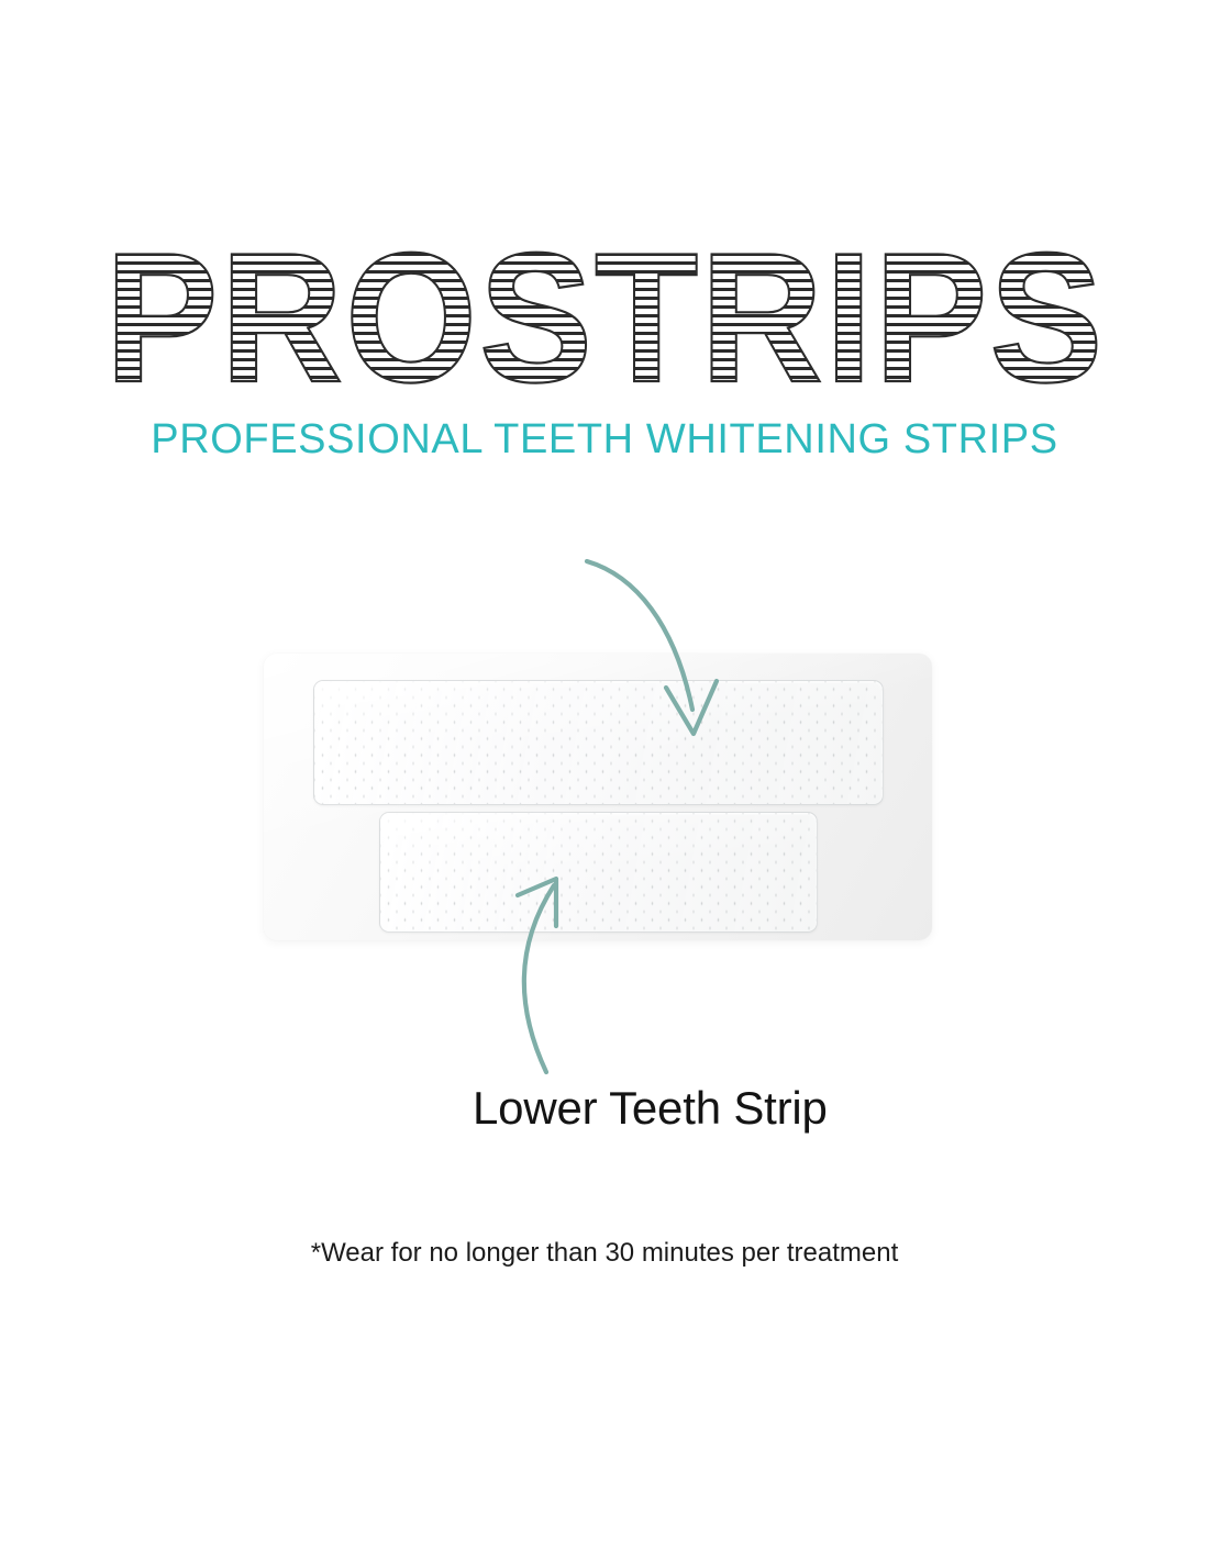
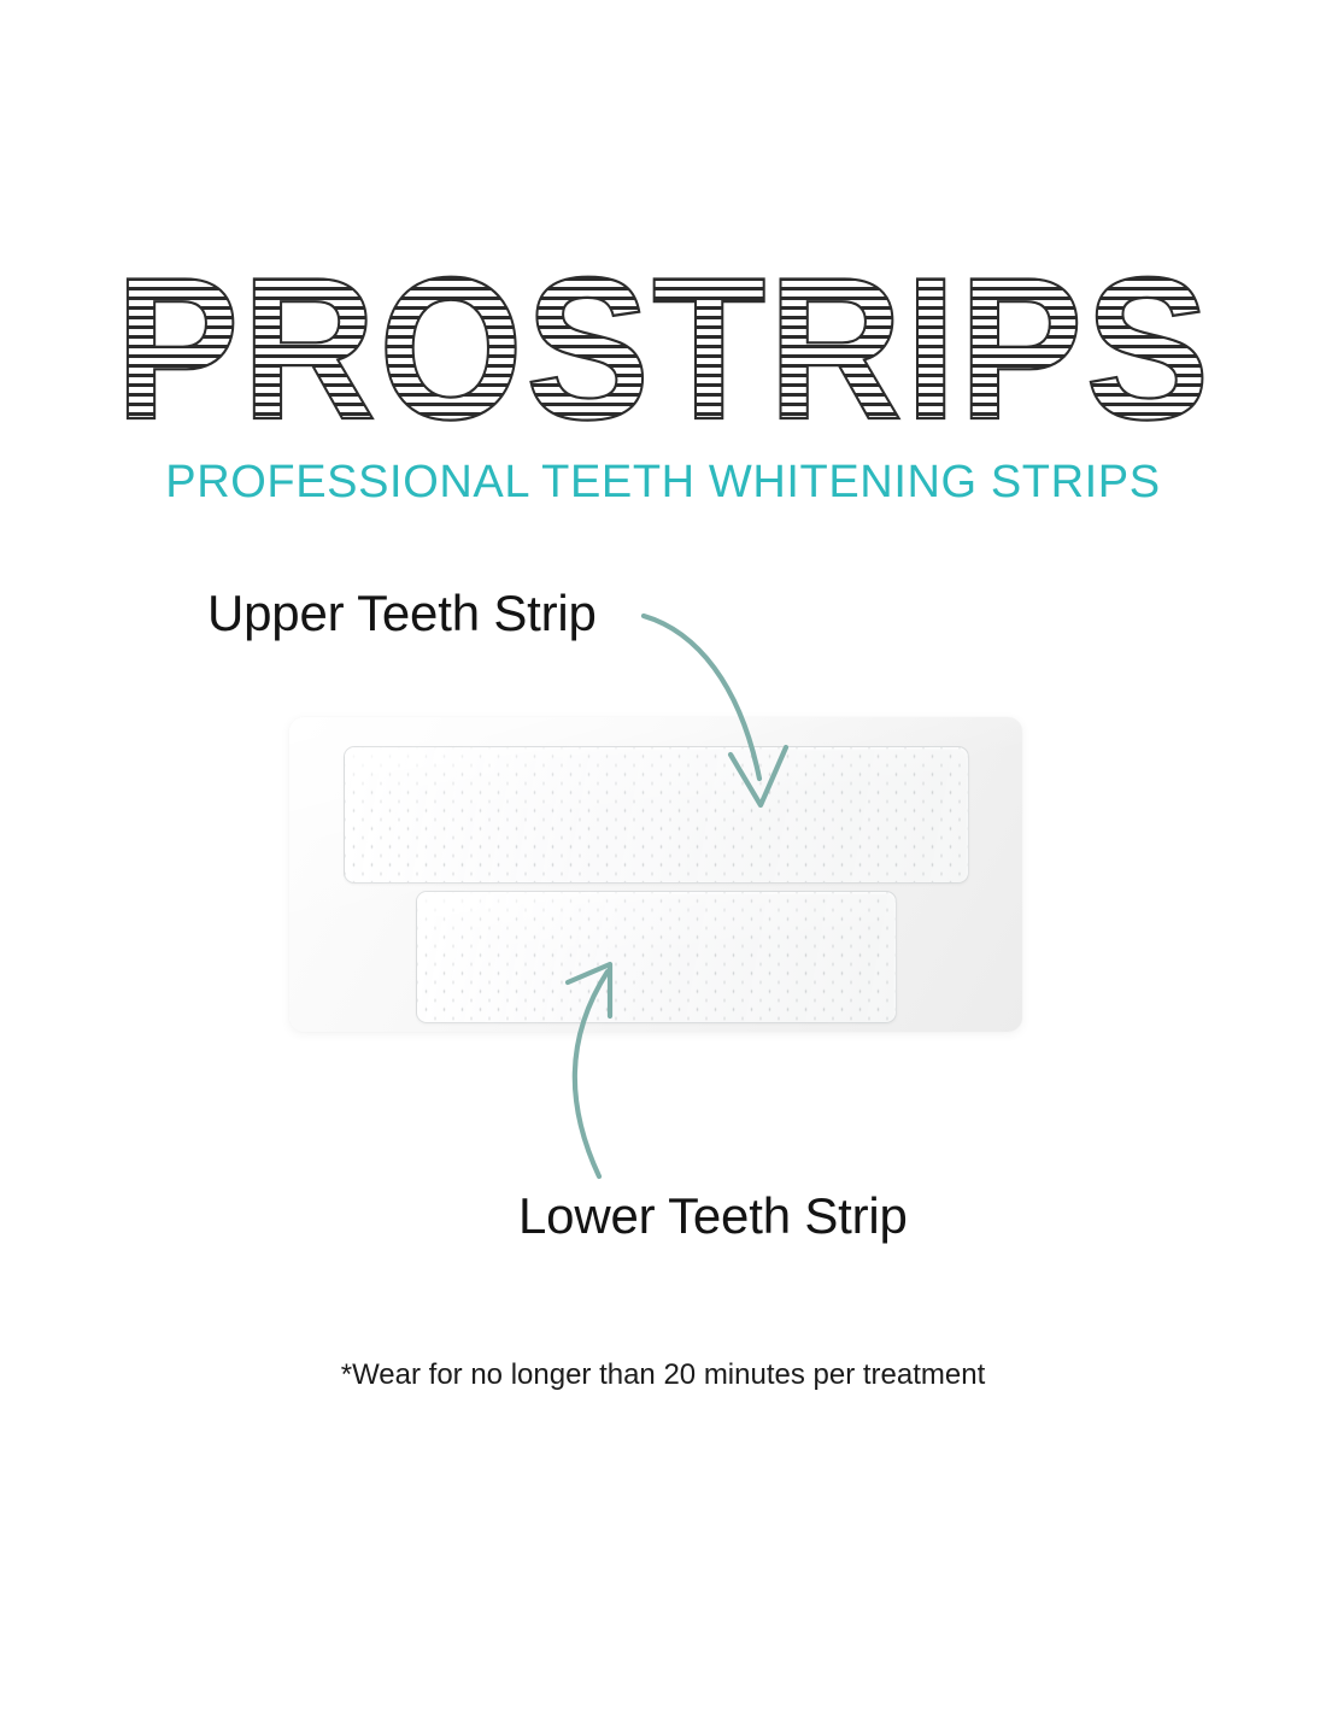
  PROSTRIPS
  PROFESSIONAL TEETH WHITENING STRIPS
+ Upper Teeth Strip
  Lower Teeth Strip
- *Wear for no longer than 30 minutes per treatment
+ *Wear for no longer than 20 minutes per treatment
